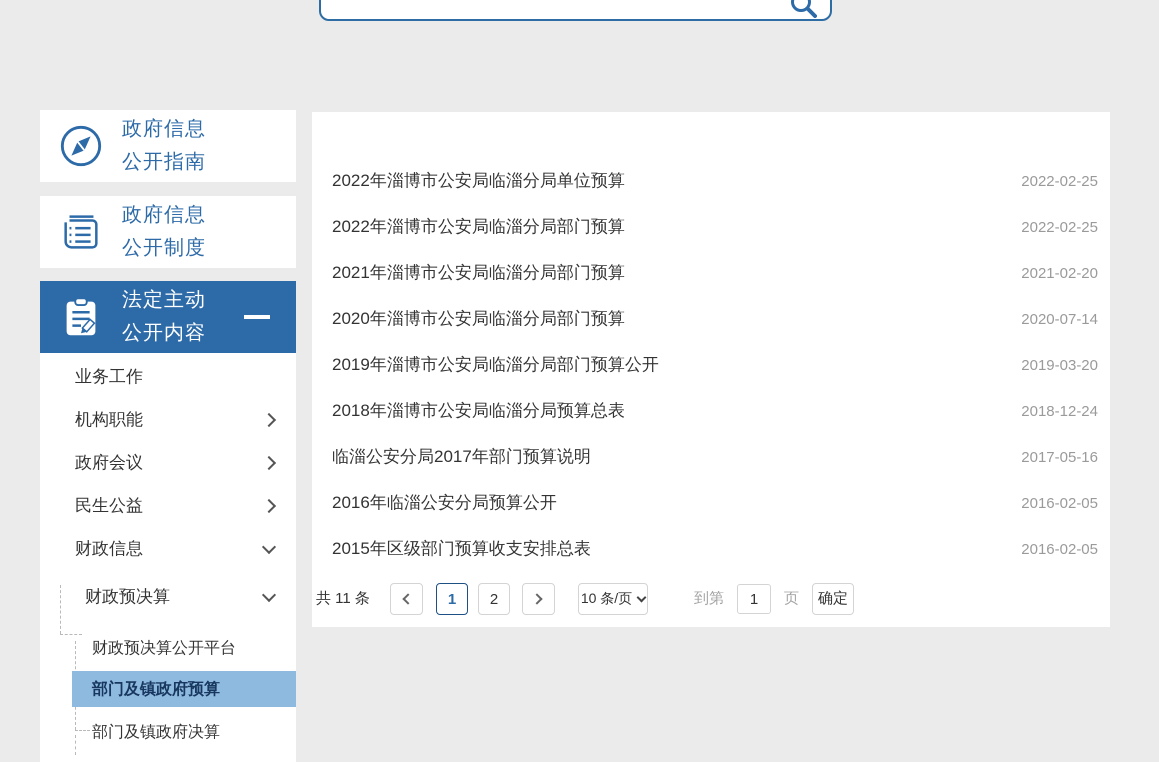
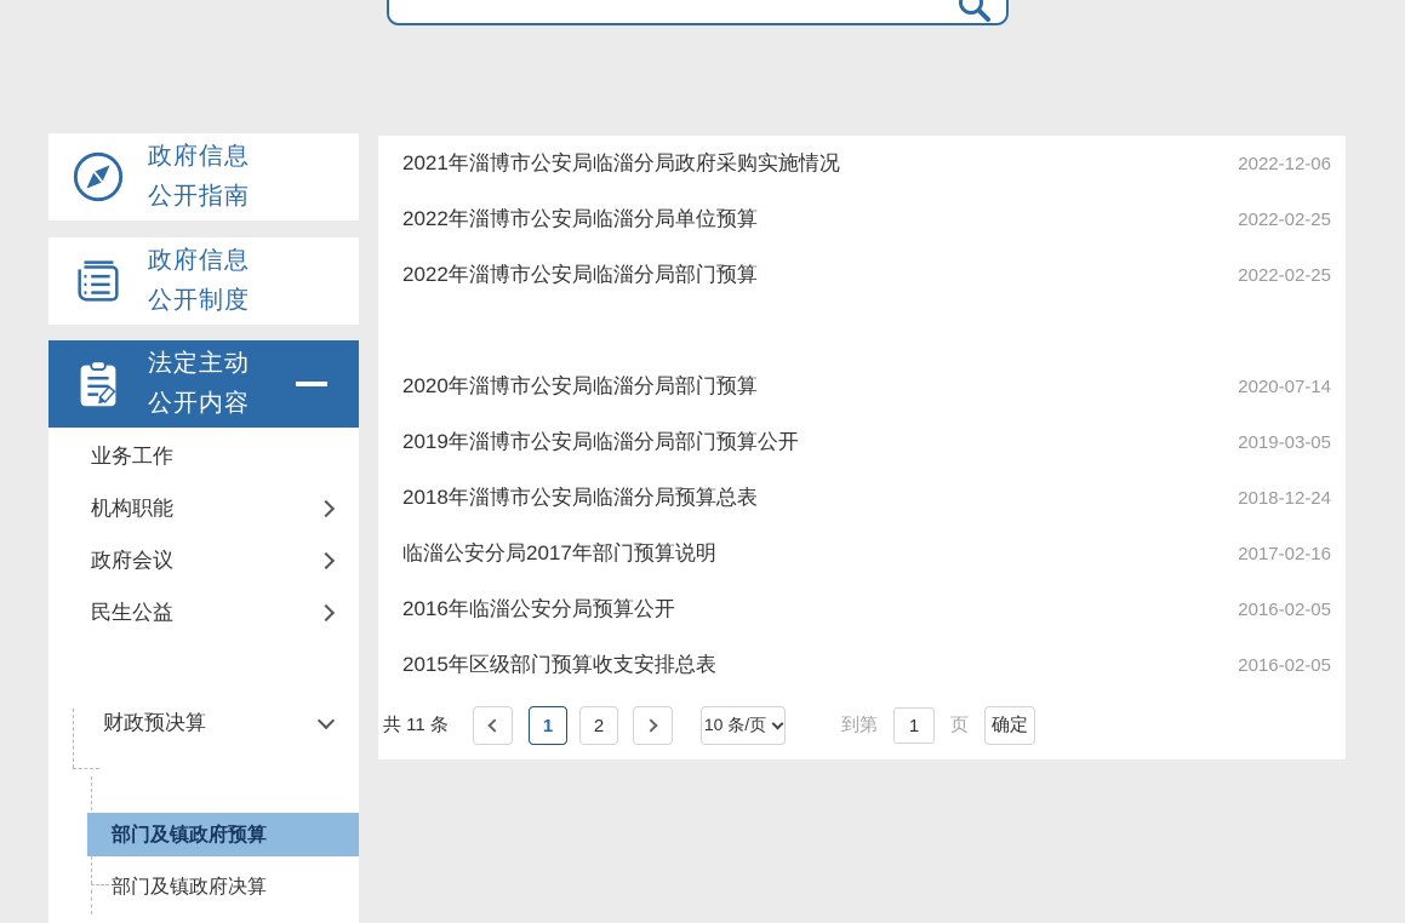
  政府信息
  公开指南
  政府信息
  公开制度
  法定主动
  公开内容
  业务工作
  机构职能
  政府会议
  民生公益
- 财政信息
  财政预决算
- 财政预决算公开平台
  部门及镇政府预算
  部门及镇政府决算
+ 2021年淄博市公安局临淄分局政府采购实施情况
+ 2022-12-06
  2022年淄博市公安局临淄分局单位预算
  2022-02-25
  2022年淄博市公安局临淄分局部门预算
  2022-02-25
- 2021年淄博市公安局临淄分局部门预算
- 2021-02-20
  2020年淄博市公安局临淄分局部门预算
  2020-07-14
  2019年淄博市公安局临淄分局部门预算公开
- 2019-03-20
+ 2019-03-05
  2018年淄博市公安局临淄分局预算总表
  2018-12-24
  临淄公安分局2017年部门预算说明
- 2017-05-16
+ 2017-02-16
  2016年临淄公安分局预算公开
  2016-02-05
  2015年区级部门预算收支安排总表
  2016-02-05
  共 11 条
  1
  2
  10 条/页
  到第
  1
  页
  确定
